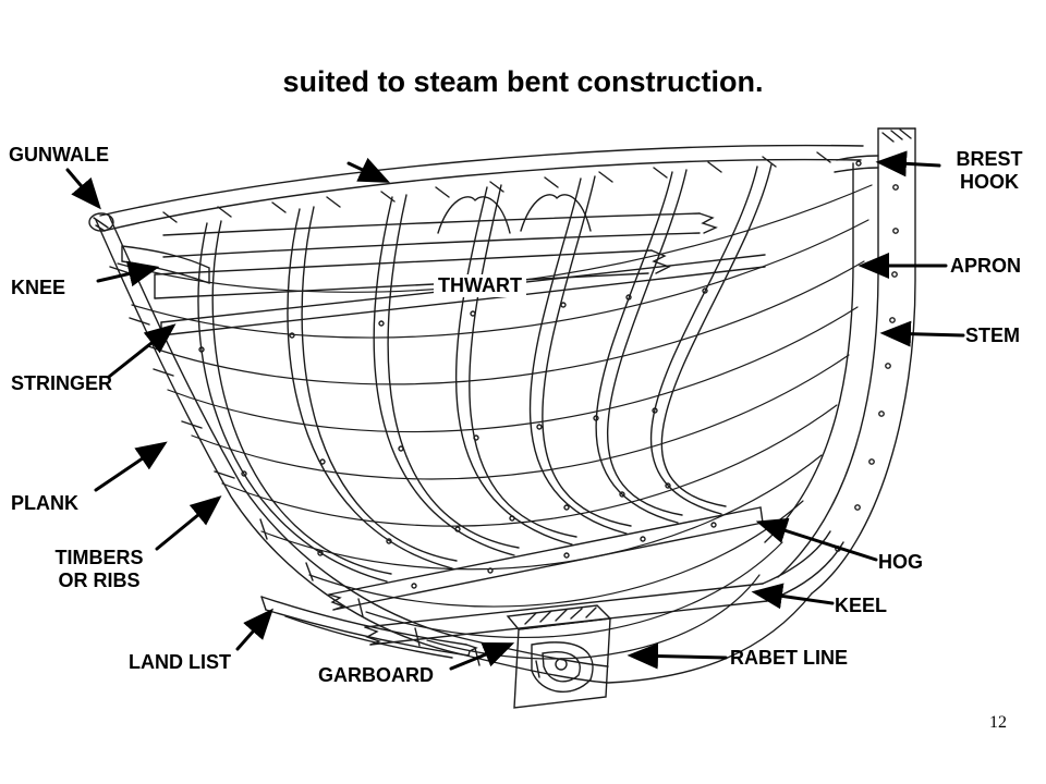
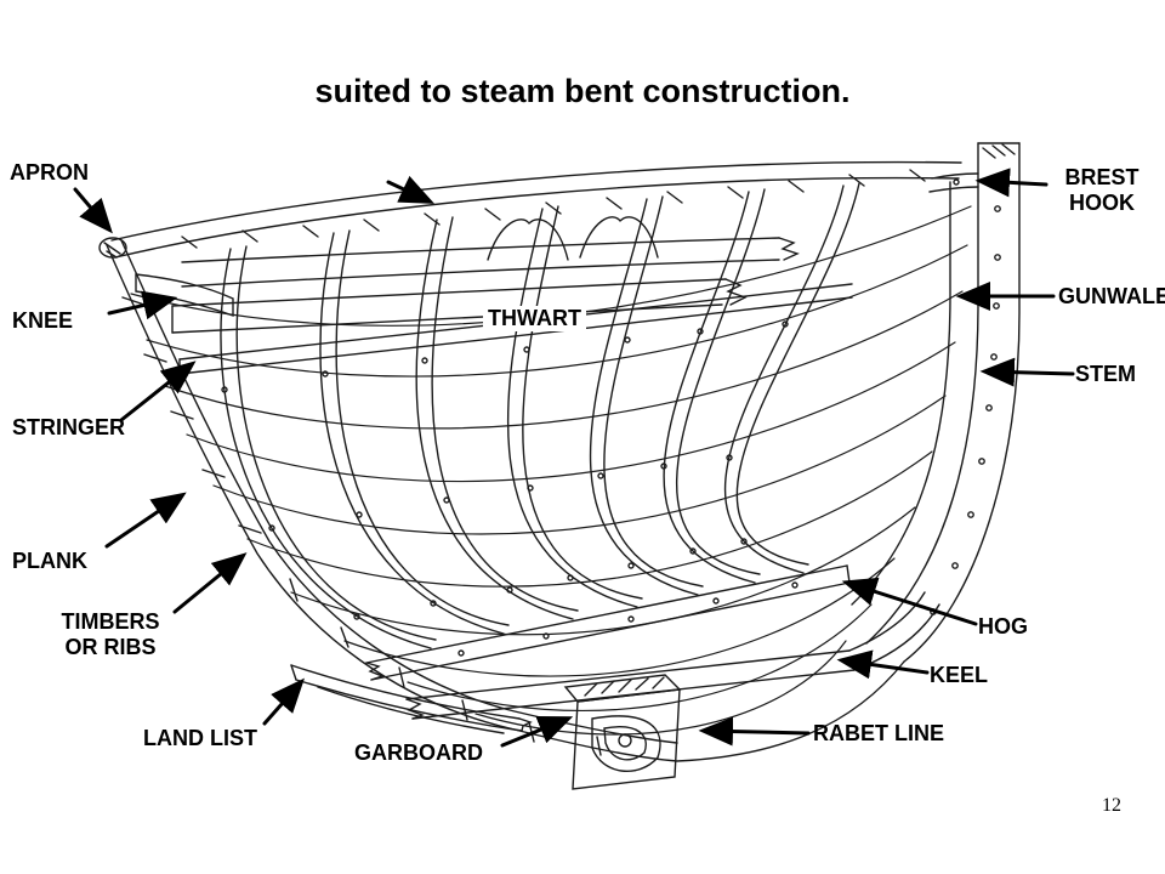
  suited to steam bent construction.
- GUNWALE
+ APRON
  BREST
  HOOK
  KNEE
  THWART
- APRON
+ GUNWALE
  STEM
  STRINGER
  PLANK
  TIMBERS
  OR RIBS
  HOG
  KEEL
  RABET LINE
  LAND LIST
  GARBOARD
  12
